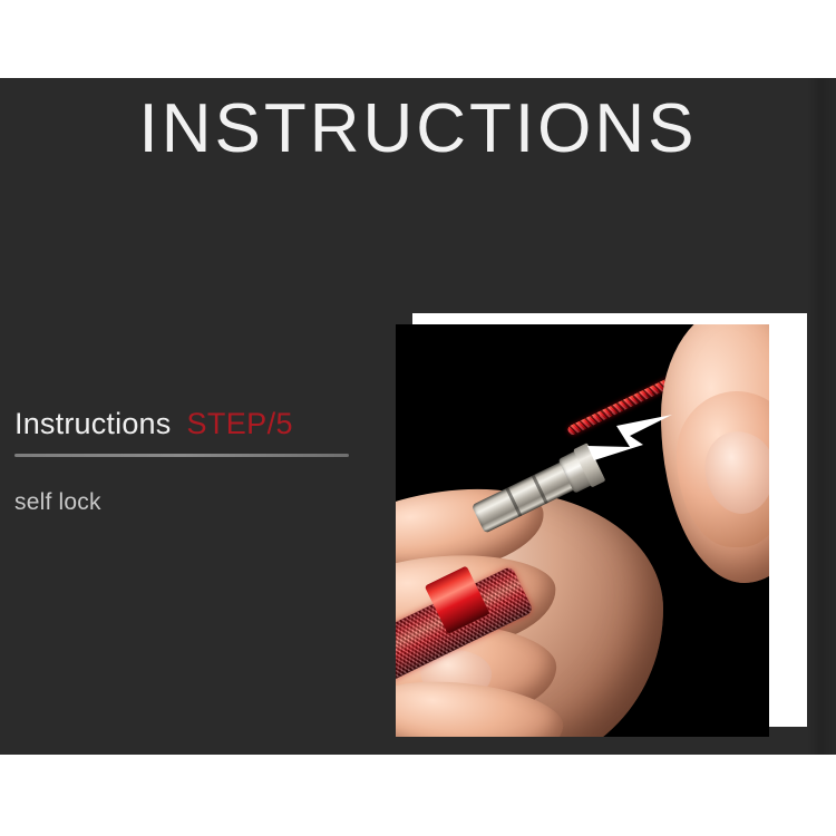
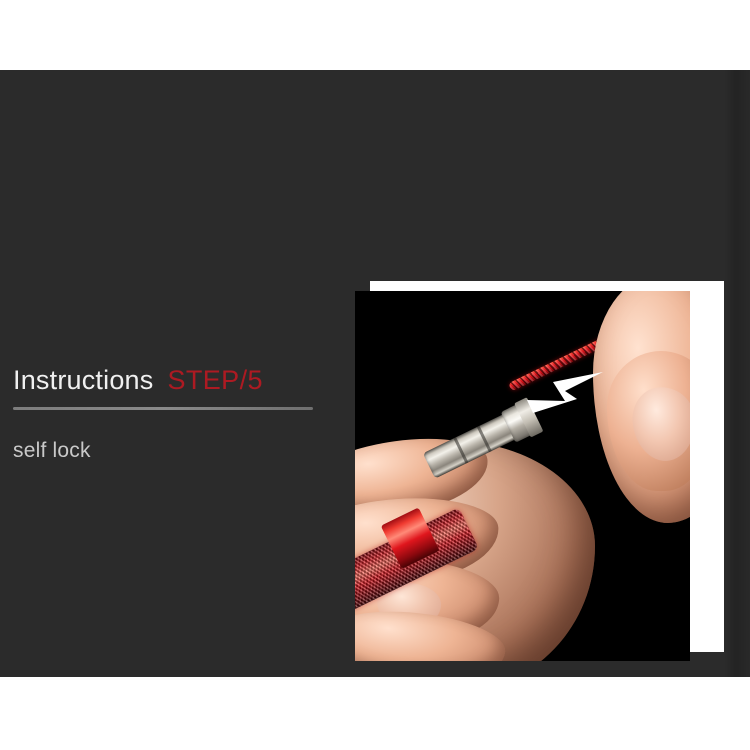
- INSTRUCTIONS
  Instructions
  STEP/5
  self lock
